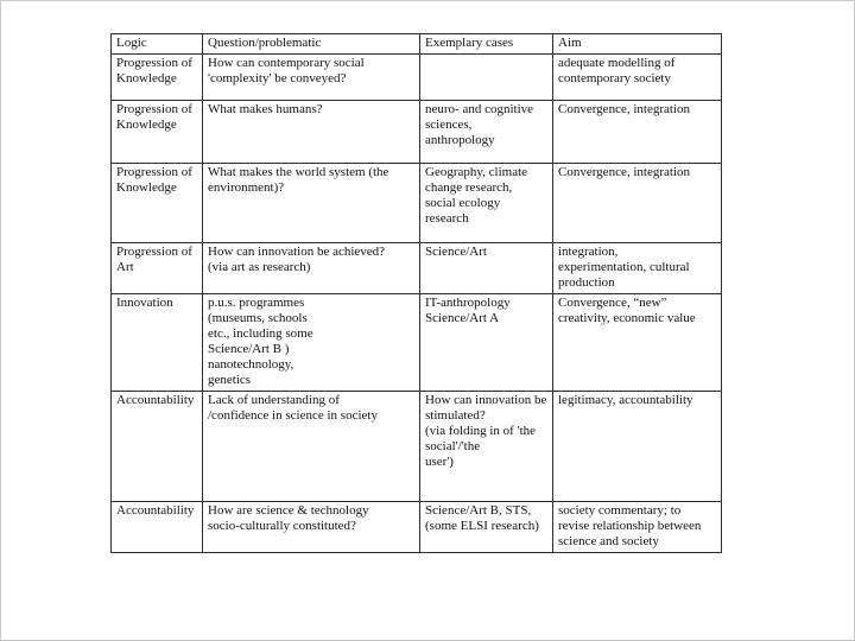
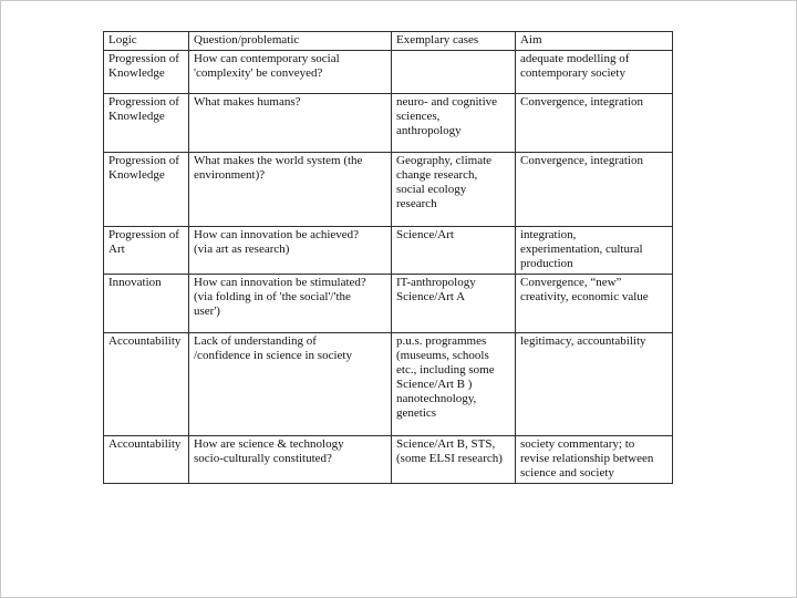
  Logic	Question/problematic	Exemplary cases	Aim
  Progression of Knowledge	How can contemporary social 'complexity' be conveyed?		adequate modelling of contemporary society
  Progression of Knowledge	What makes humans?	neuro- and cognitive sciences, anthropology	Convergence, integration
  Progression of Knowledge	What makes the world system (the environment)?	Geography, climate change research, social ecology research	Convergence, integration
  Progression of Art	How can innovation be achieved? (via art as research)	Science/Art	integration, experimentation, cultural production
- Innovation	p.u.s. programmes (museums, schools etc., including some Science/Art B ) nanotechnology, genetics	IT-anthropology Science/Art A	Convergence, “new” creativity, economic value
+ Innovation	How can innovation be stimulated? (via folding in of 'the social'/'the user')	IT-anthropology Science/Art A	Convergence, “new” creativity, economic value
- Accountability	Lack of understanding of /confidence in science in society	How can innovation be stimulated? (via folding in of 'the social'/'the user')	legitimacy, accountability
+ Accountability	Lack of understanding of /confidence in science in society	p.u.s. programmes (museums, schools etc., including some Science/Art B ) nanotechnology, genetics	legitimacy, accountability
  Accountability	How are science & technology socio-culturally constituted?	Science/Art B, STS, (some ELSI research)	society commentary; to revise relationship between science and society
